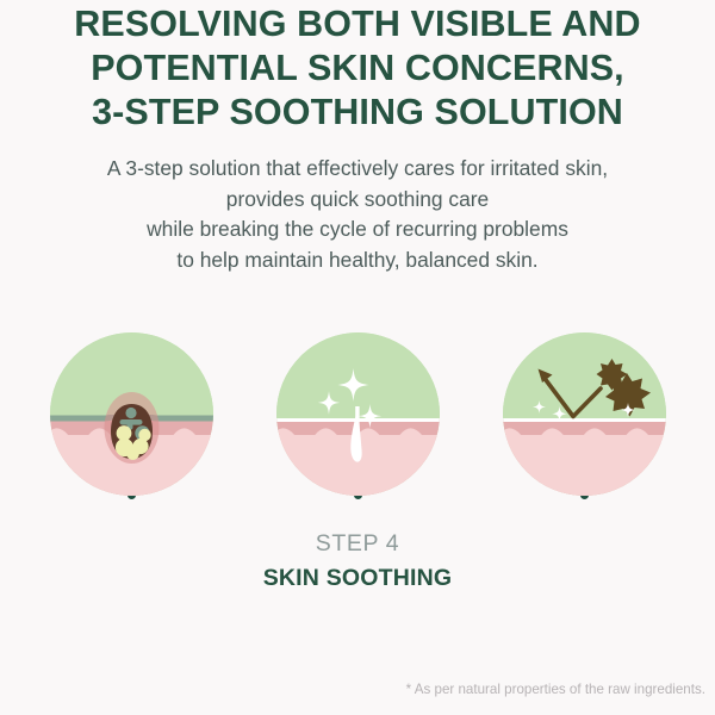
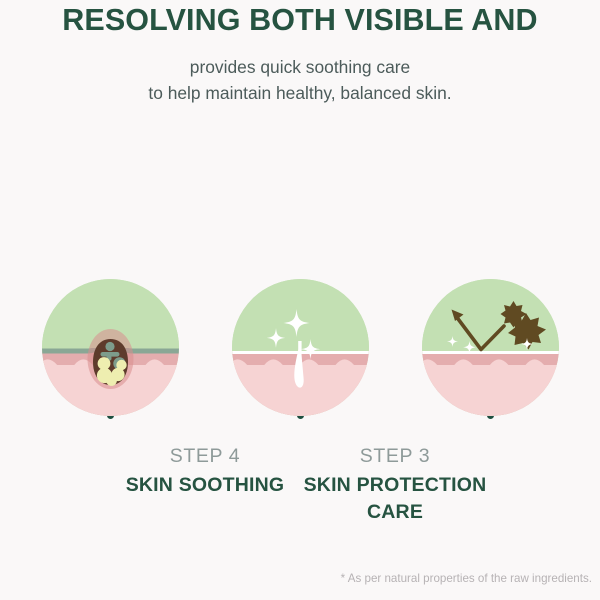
  RESOLVING BOTH VISIBLE AND
- POTENTIAL SKIN CONCERNS,
- 3-STEP SOOTHING SOLUTION
- A 3-step solution that effectively cares for irritated skin,
  provides quick soothing care
- while breaking the cycle of recurring problems
  to help maintain healthy, balanced skin.
  STEP 4
  SKIN SOOTHING
+ STEP 3
+ SKIN PROTECTION CARE
  * As per natural properties of the raw ingredients.
